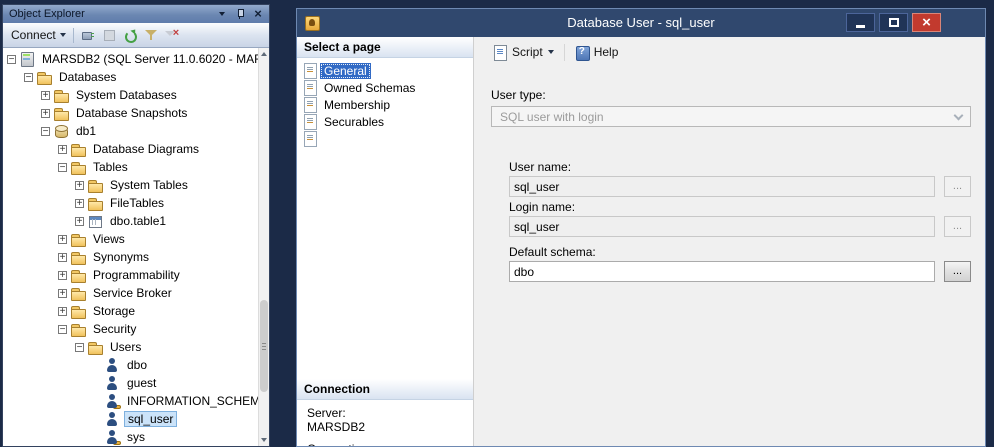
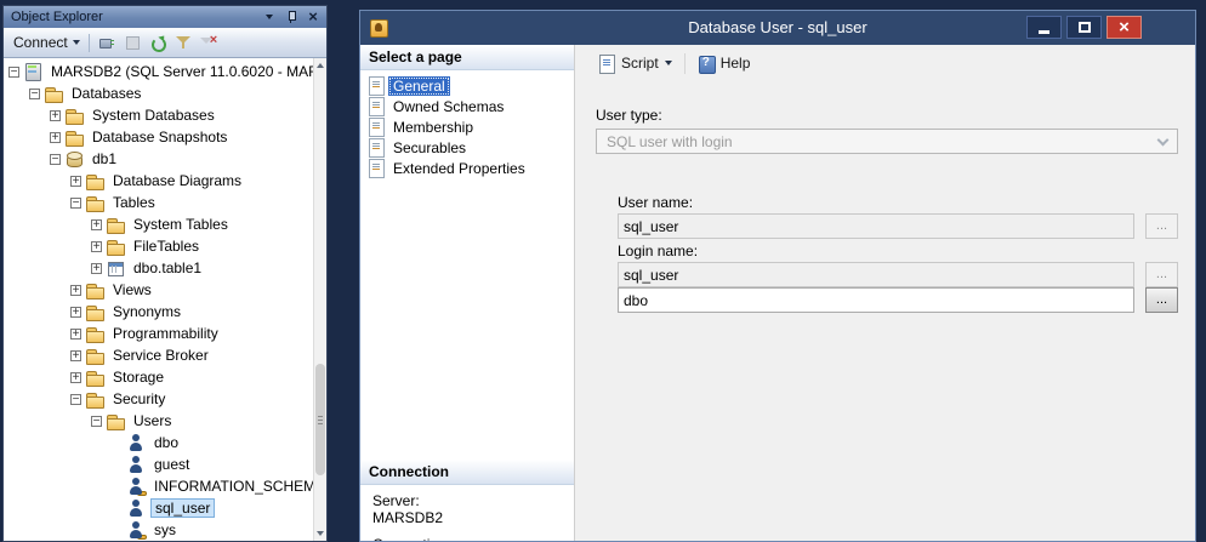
  Object Explorer
  Connect
  −
  MARSDB2 (SQL Server 11.0.6020 - MA
  −
  Databases
  +
  System Databases
  +
  Database Snapshots
  −
  db1
  +
  Database Diagrams
  −
  Tables
  +
  System Tables
  +
  FileTables
  +
  dbo.table1
  +
  Views
  +
  Synonyms
  +
  Programmability
  +
  Service Broker
  +
  Storage
  −
  Security
  −
  Users
  dbo
  guest
  INFORMATION_SCHEM
  sql_user
  sys
  Database User - sql_user
  Select a page
  General
  Owned Schemas
  Membership
  Securables
+ Extended Properties
  Connection
  Server:
  MARSDB2
  Script
  Help
  User type:
  SQL user with login
  User name:
  sql_user
  ...
  Login name:
  sql_user
  ...
- Default schema:
  dbo
  ...
